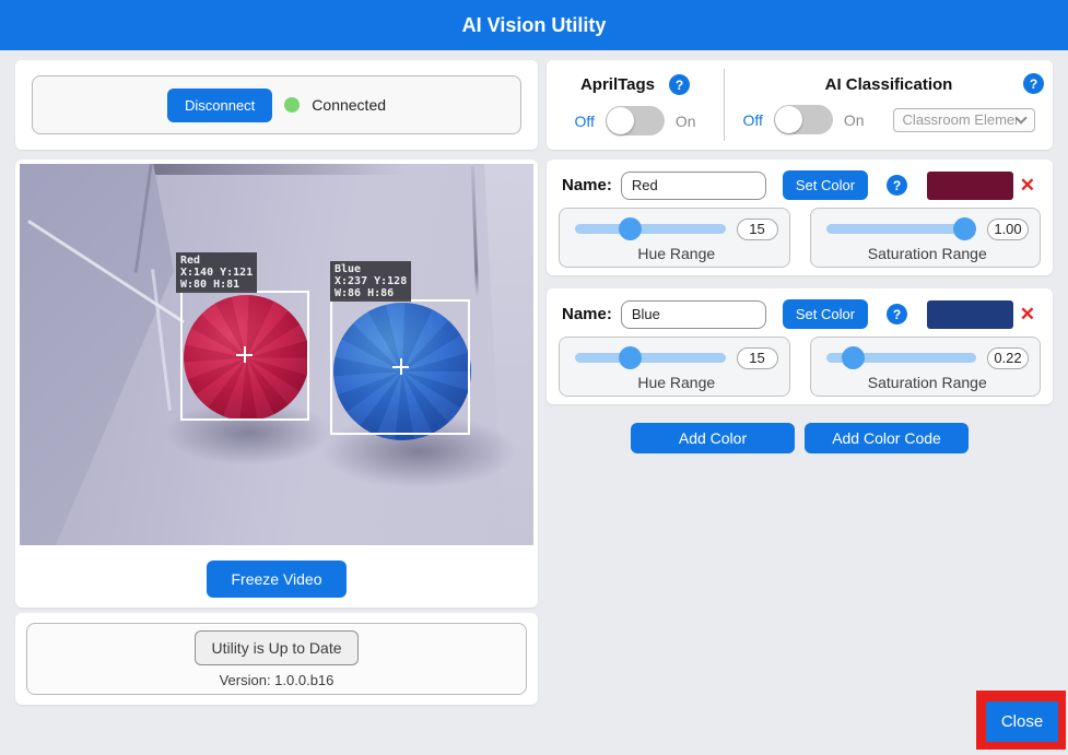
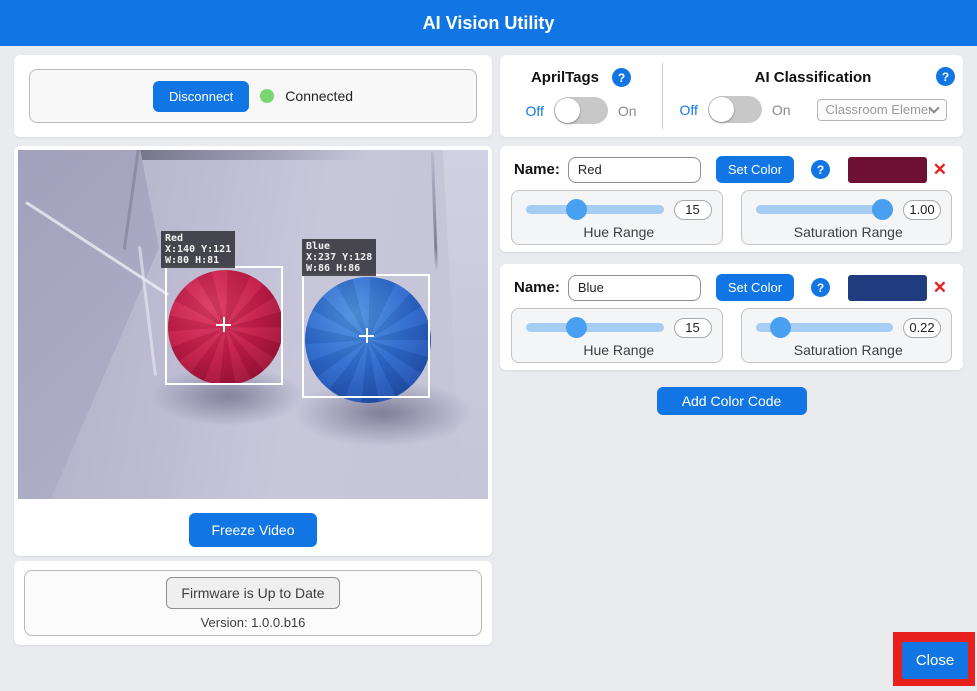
  AI Vision Utility
  Disconnect
  Connected
  Red
  X:140 Y:121
  W:80 H:81
  Blue
  X:237 Y:128
  W:86 H:86
  Freeze Video
- Utility is Up to Date
+ Firmware is Up to Date
  Version: 1.0.0.b16
  AprilTags
  ?
  Off
  On
  AI Classification
  ?
  Off
  On
  Classroom Eleme
  Name:
  Red
  Set Color
  ?
  ✕
  15
  Hue Range
  1.00
  Saturation Range
  Name:
  Blue
  Set Color
  ?
  ✕
  15
  Hue Range
  0.22
  Saturation Range
- Add Color
  Add Color Code
  Close
